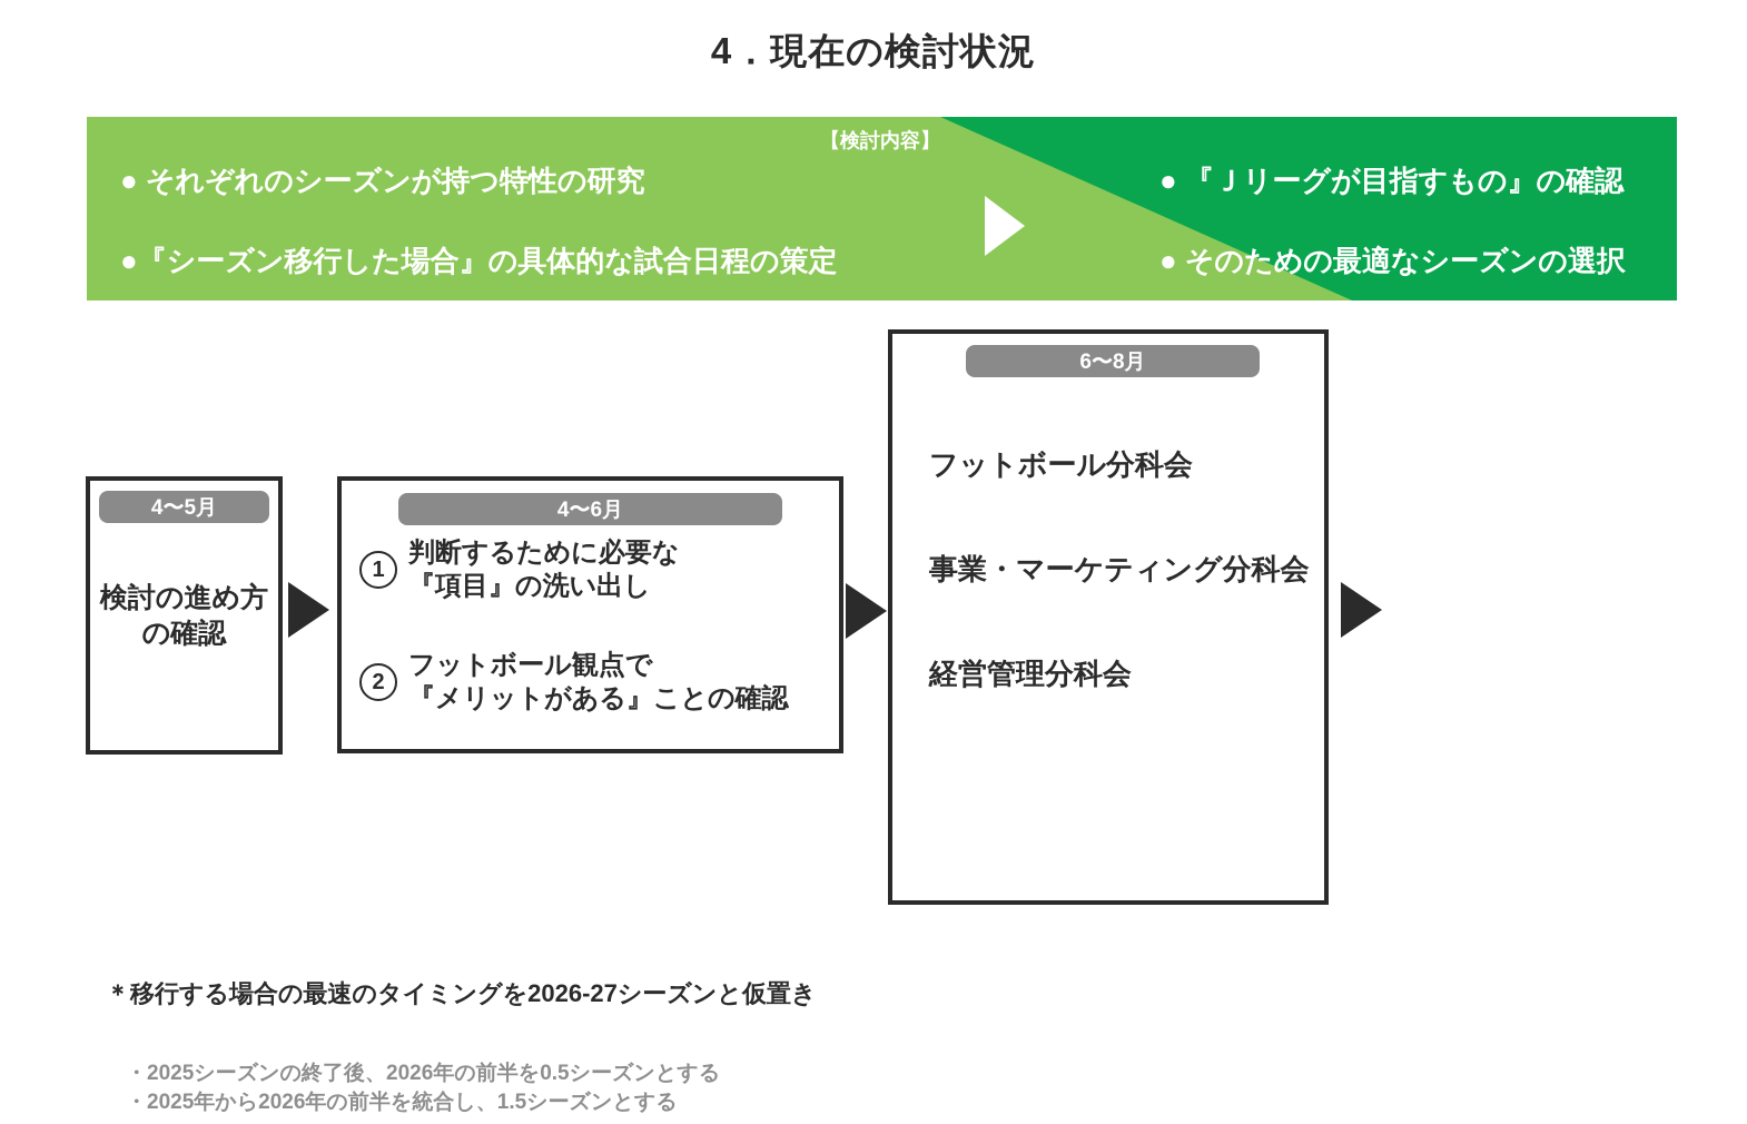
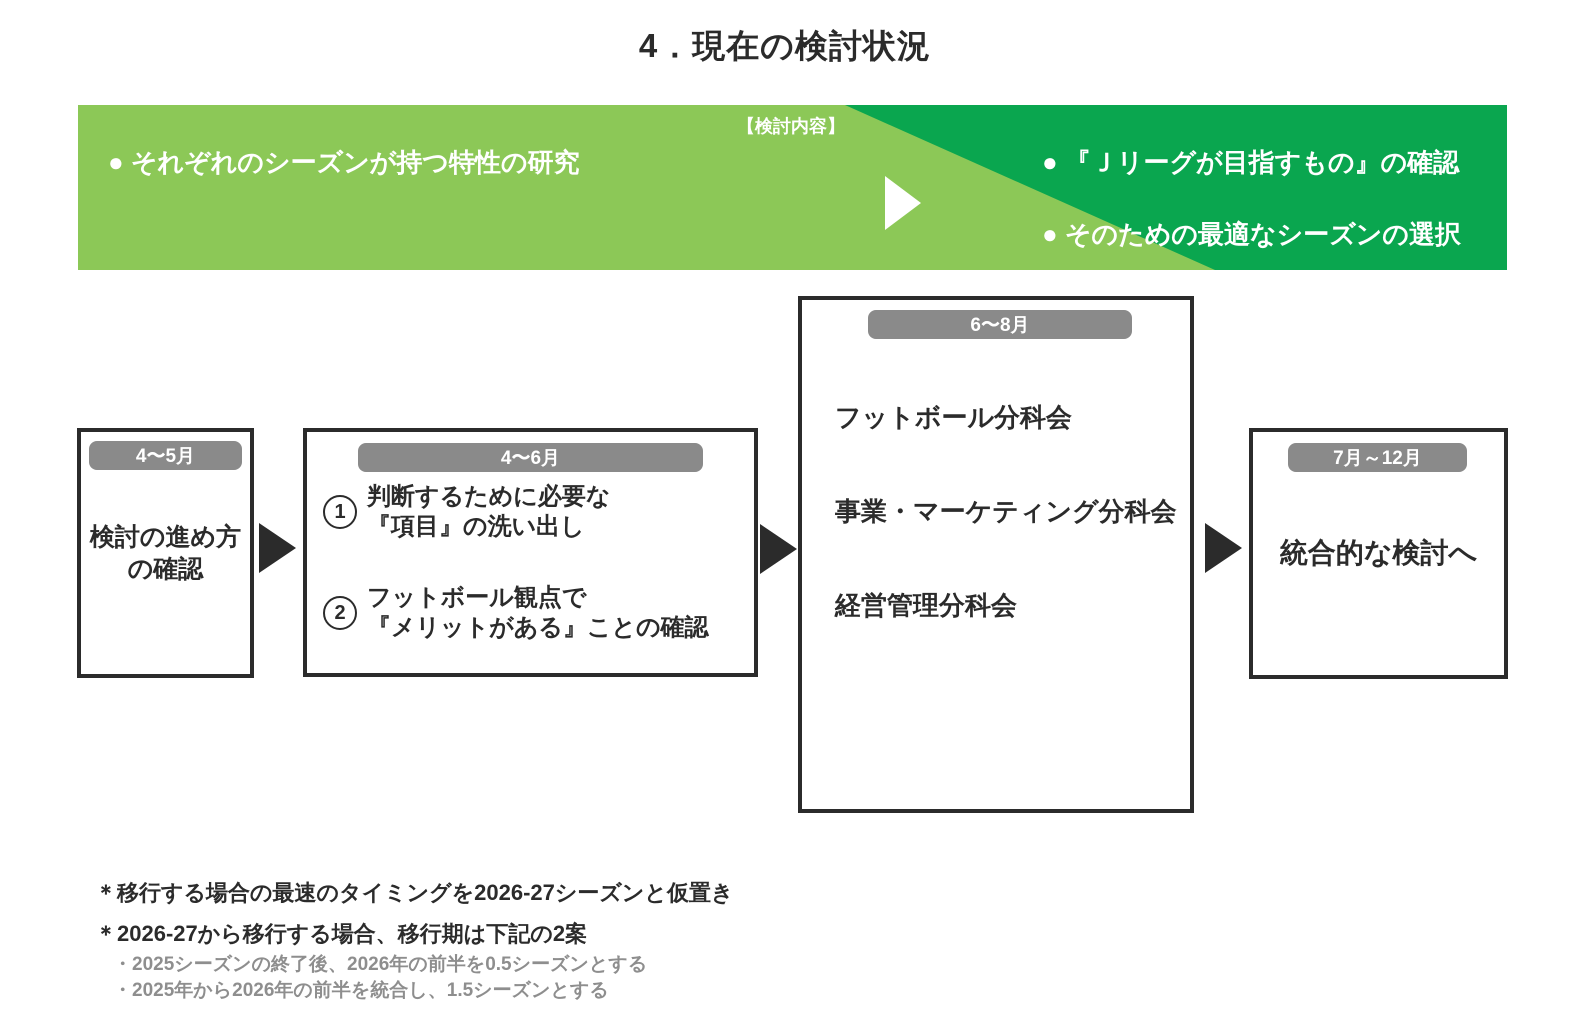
  4．現在の検討状況
  【検討内容】
  ● それぞれのシーズンが持つ特性の研究
- ●『シーズン移行した場合』の具体的な試合日程の策定
  ● 『Ｊリーグが目指すもの』の確認
  ● そのための最適なシーズンの選択
  4〜5月
  検討の進め方
  の確認
  4〜6月
  1
  判断するために必要な
  『項目』の洗い出し
  2
  フットボール観点で
  『メリットがある』ことの確認
  6〜8月
  フットボール分科会
  事業・マーケティング分科会
  経営管理分科会
+ 7月～12月
+ 統合的な検討へ
  ＊移行する場合の最速のタイミングを2026-27シーズンと仮置き
+ ＊2026-27から移行する場合、移行期は下記の2案
  ・2025シーズンの終了後、2026年の前半を0.5シーズンとする
  ・2025年から2026年の前半を統合し、1.5シーズンとする
